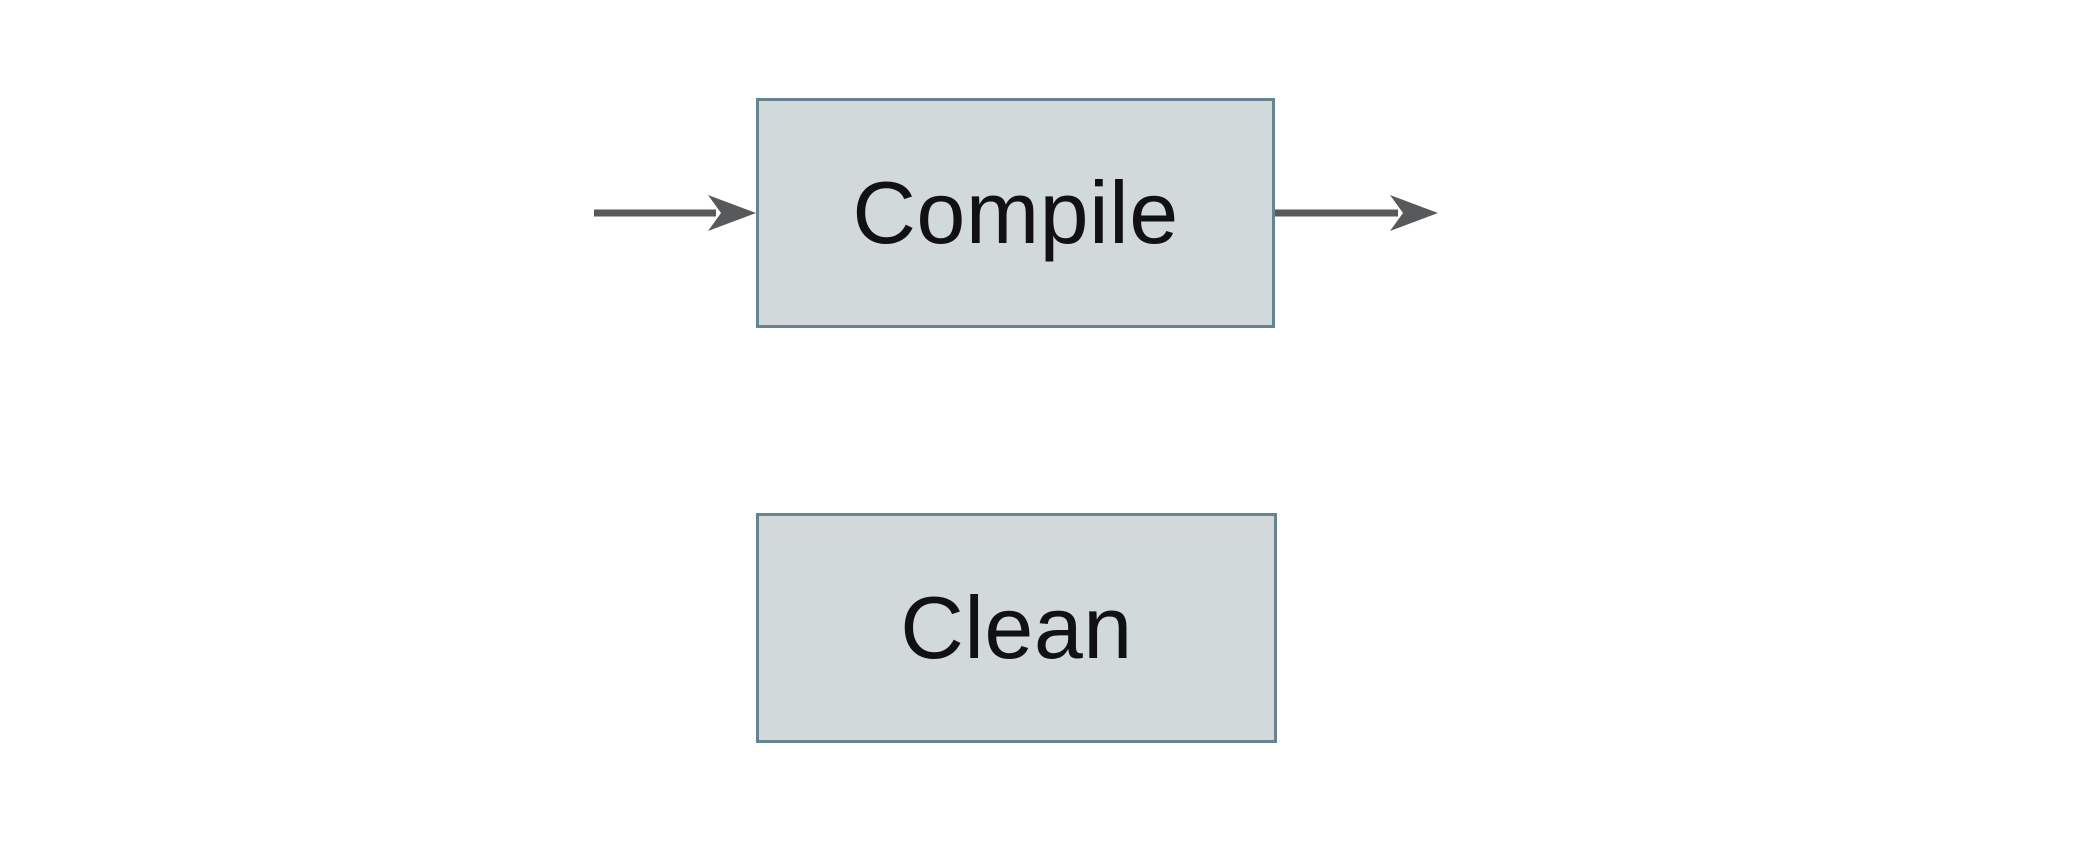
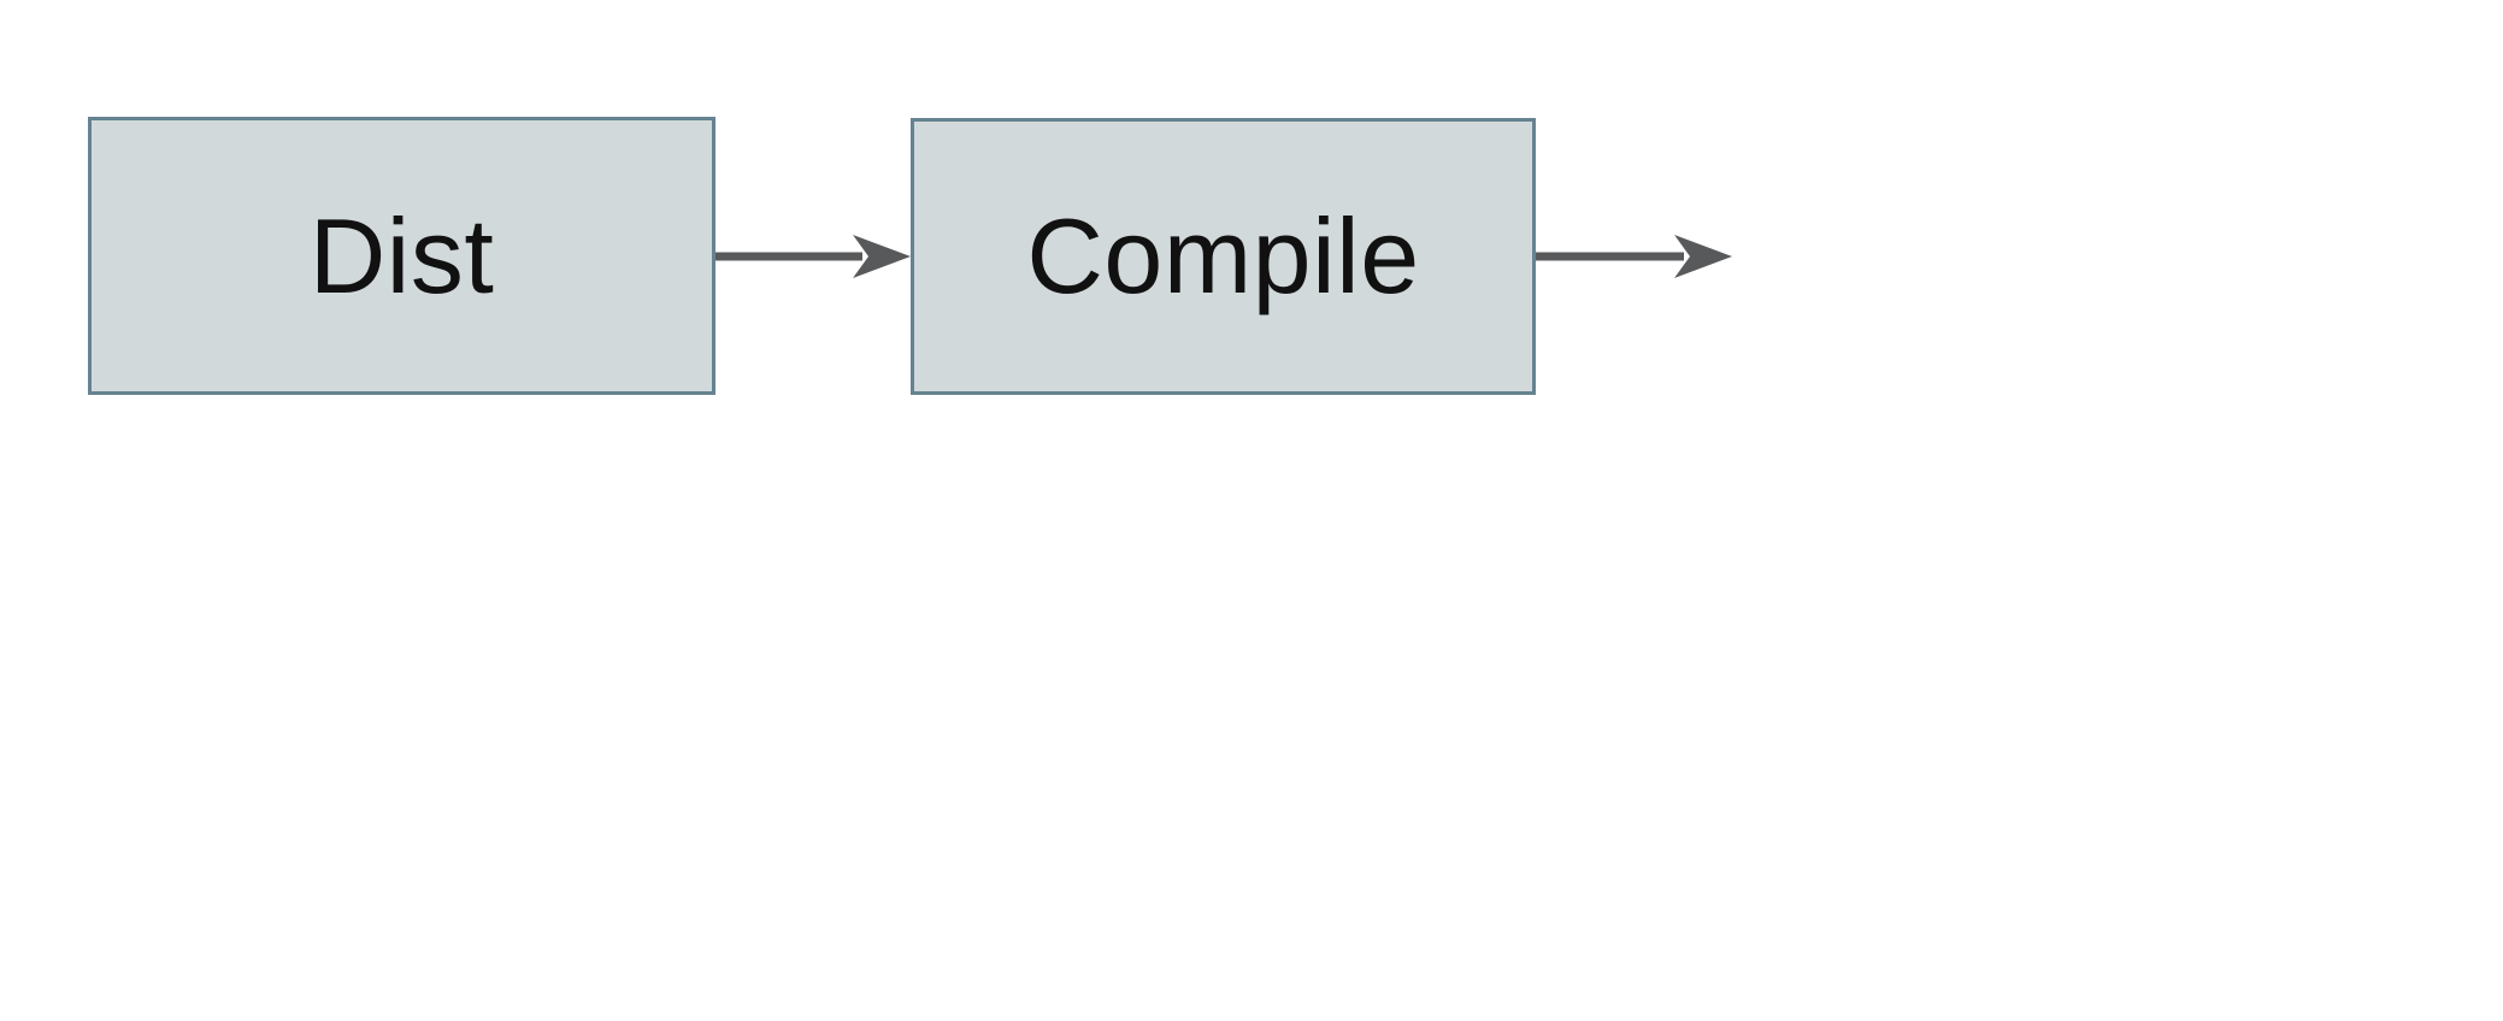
+ Dist
  Compile
- Clean
